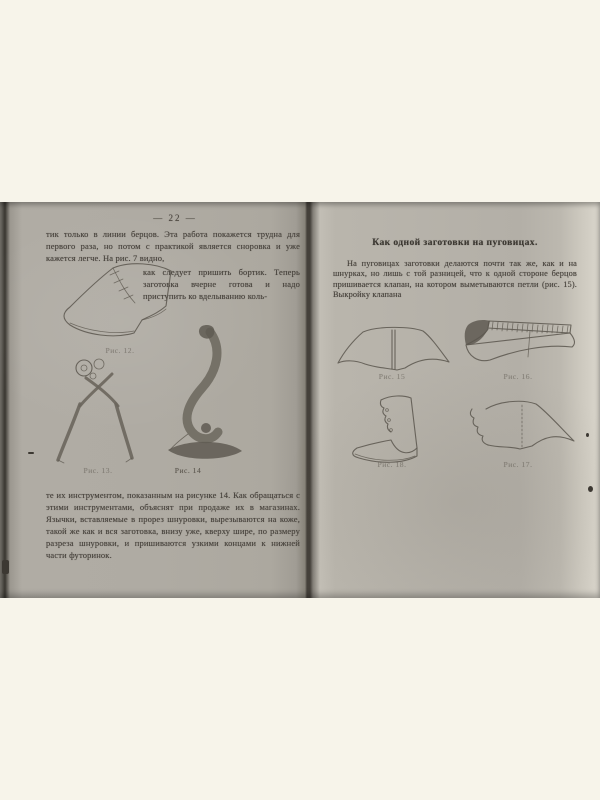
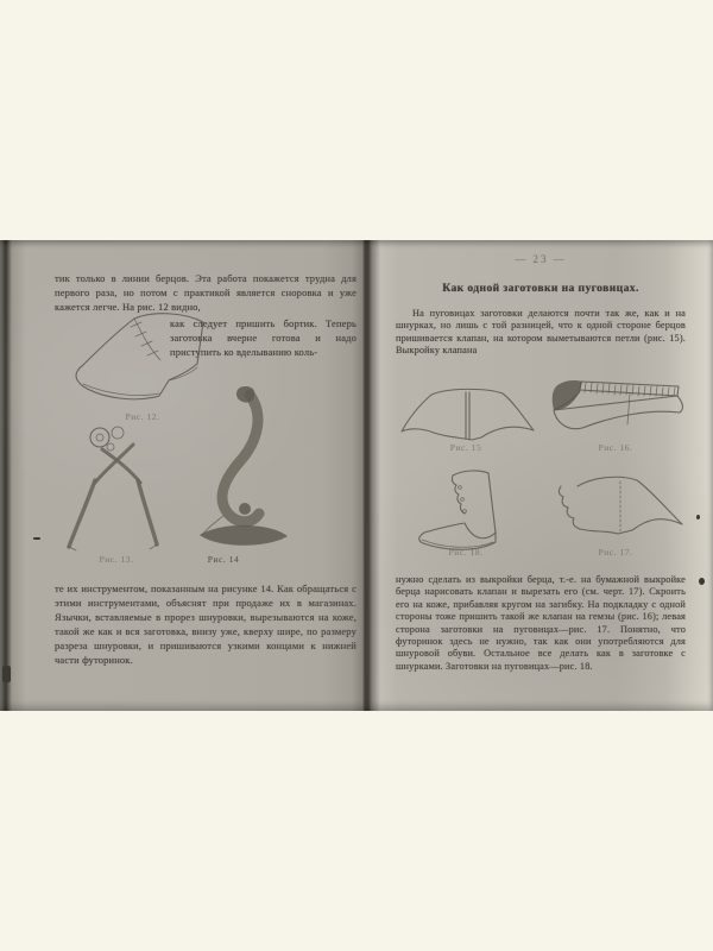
- — 22 —
- тик только в линии берцов. Эта работа покажется трудна для первого раза, но потом с практикой является сноровка и уже кажется легче. На рис. 7 видно,
+ тик только в линии берцов. Эта работа покажется трудна для первого раза, но потом с практикой является сноровка и уже кажется легче. На рис. 12 видно,
  как следует пришить бортик. Теперь заготовка вчерне готова и надо приступить ко вделыванию коль-
  Рис. 12.
  Рис. 13.
  Рис. 14
  те их инструментом, показанным на рисунке 14. Как обращаться с этими инструментами, объяснят при продаже их в магазинах. Язычки, вставляемые в прорез шнуровки, вырезываются на коже, такой же как и вся заготовка, внизу уже, кверху шире, по размеру разреза шнуровки, и пришиваются узкими концами к нижней части футоринок.
+ — 23 —
  Как одной заготовки на пуговицах.
  На пуговицах заготовки делаются почти так же, как и на шнурках, но лишь с той разницей, что к одной стороне берцов пришивается клапан, на котором выметываются петли (рис. 15). Выкройку клапана
  Рис. 15
  Рис. 16.
  Рис. 18.
  Рис. 17.
+ нужно сделать из выкройки берца, т.-е. на бумажной выкройке берца нарисовать клапан и вырезать его (см. черт. 17). Скроить его на коже, прибавляя кругом на загибку. На подкладку с одной стороны тоже пришить такой же клапан на гемзы (рис. 16); левая сторона заготовки на пуговицах—рис. 17. Понятно, что футоринок здесь не нужно, так как они употребляются для шнуровой обуви. Остальное все делать как в заготовке с шнурками. Заготовки на пуговицах—рис. 18.
